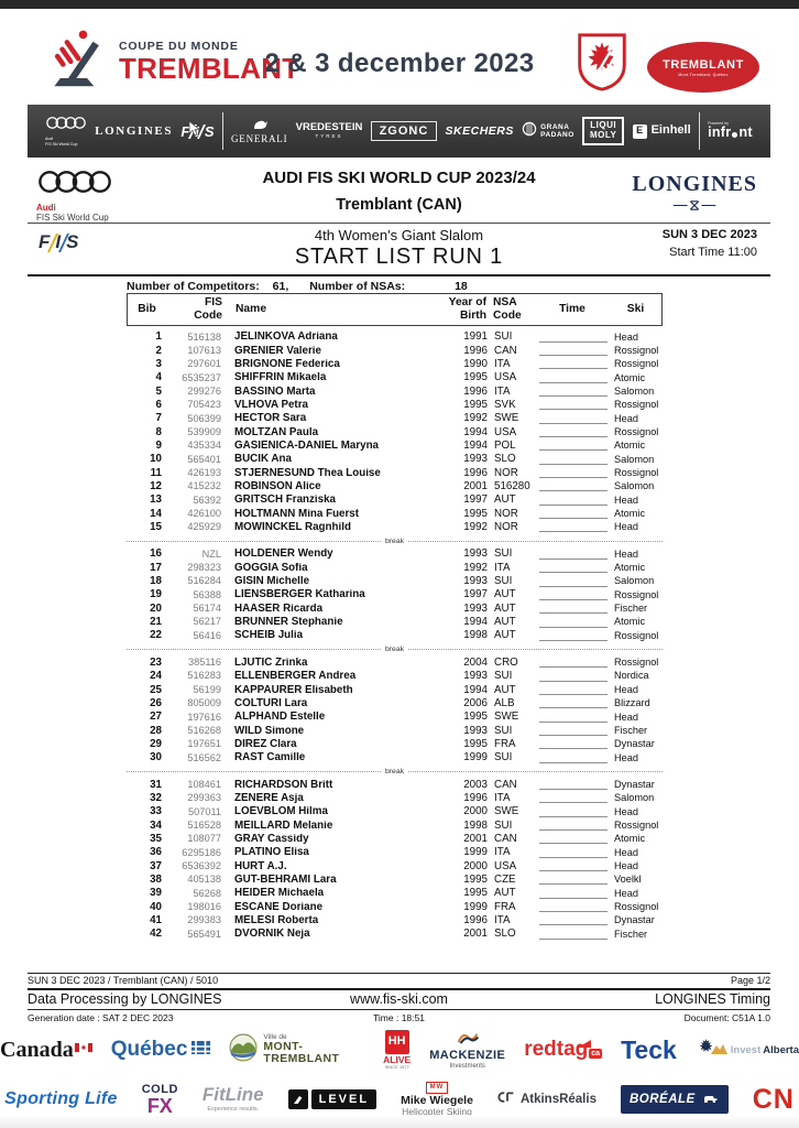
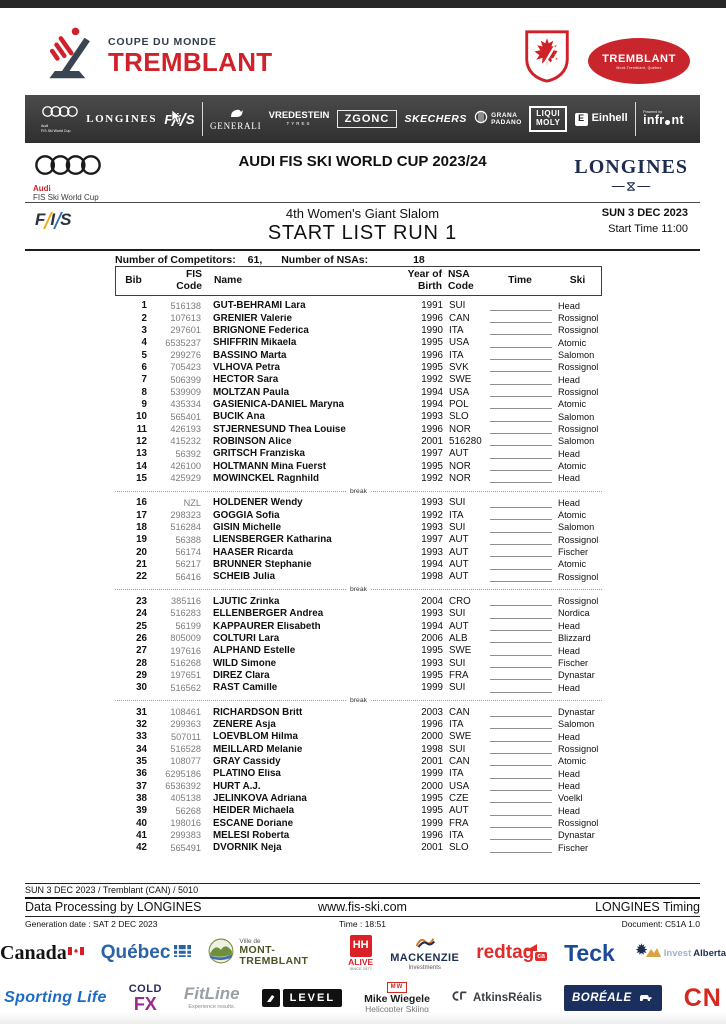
  COUPE DU MONDE
  TREMBLANT
- 2 & 3 december 2023
  TREMBLANT
  LONGINES
  F
  I
  S
  GENERALI
  VREDESTEIN
  ZGONC
  SKECHERS
  LIQUI
  MOLY
  E
  Einhell
  infr
  nt
  Audi
  FIS Ski World Cup
  AUDI FIS SKI WORLD CUP 2023/24
- Tremblant (CAN)
  LONGINES
  F
  I
  S
  4th Women's Giant Slalom
  START LIST RUN 1
  SUN 3 DEC 2023
  Start Time 11:00
  Number of Competitors: 61, Number of NSAs: 18
  Bib
  FIS
  Code
  Name
  Year of
  Birth
  NSA
  Code
  Time
  Ski
  1
  516138
- JELINKOVA Adriana
+ GUT-BEHRAMI Lara
  1991
  SUI
  Head
  2
  107613
  GRENIER Valerie
  1996
  CAN
  Rossignol
  3
  297601
  BRIGNONE Federica
  1990
  ITA
  Rossignol
  4
  6535237
  SHIFFRIN Mikaela
  1995
  USA
  Atomic
  5
  299276
  BASSINO Marta
  1996
  ITA
  Salomon
  6
  705423
  VLHOVA Petra
  1995
  SVK
  Rossignol
  7
  506399
  HECTOR Sara
  1992
  SWE
  Head
  8
  539909
  MOLTZAN Paula
  1994
  USA
  Rossignol
  9
  435334
  GASIENICA-DANIEL Maryna
  1994
  POL
  Atomic
  10
  565401
  BUCIK Ana
  1993
  SLO
  Salomon
  11
  426193
  STJERNESUND Thea Louise
  1996
  NOR
  Rossignol
  12
  415232
  ROBINSON Alice
  2001
  516280
  Salomon
  13
  56392
  GRITSCH Franziska
  1997
  AUT
  Head
  14
  426100
  HOLTMANN Mina Fuerst
  1995
  NOR
  Atomic
  15
  425929
  MOWINCKEL Ragnhild
  1992
  NOR
  Head
  16
  NZL
  HOLDENER Wendy
  1993
  SUI
  Head
  17
  298323
  GOGGIA Sofia
  1992
  ITA
  Atomic
  18
  516284
  GISIN Michelle
  1993
  SUI
  Salomon
  19
  56388
  LIENSBERGER Katharina
  1997
  AUT
  Rossignol
  20
  56174
  HAASER Ricarda
  1993
  AUT
  Fischer
  21
  56217
  BRUNNER Stephanie
  1994
  AUT
  Atomic
  22
  56416
  SCHEIB Julia
  1998
  AUT
  Rossignol
  23
  385116
  LJUTIC Zrinka
  2004
  CRO
  Rossignol
  24
  516283
  ELLENBERGER Andrea
  1993
  SUI
  Nordica
  25
  56199
  KAPPAURER Elisabeth
  1994
  AUT
  Head
  26
  805009
  COLTURI Lara
  2006
  ALB
  Blizzard
  27
  197616
  ALPHAND Estelle
  1995
  SWE
  Head
  28
  516268
  WILD Simone
  1993
  SUI
  Fischer
  29
  197651
  DIREZ Clara
  1995
  FRA
  Dynastar
  30
  516562
  RAST Camille
  1999
  SUI
  Head
  31
  108461
  RICHARDSON Britt
  2003
  CAN
  Dynastar
  32
  299363
  ZENERE Asja
  1996
  ITA
  Salomon
  33
  507011
  LOEVBLOM Hilma
  2000
  SWE
  Head
  34
  516528
  MEILLARD Melanie
  1998
  SUI
  Rossignol
  35
  108077
  GRAY Cassidy
  2001
  CAN
  Atomic
  36
  6295186
  PLATINO Elisa
  1999
  ITA
  Head
  37
  6536392
  HURT A.J.
  2000
  USA
  Head
  38
  405138
- GUT-BEHRAMI Lara
+ JELINKOVA Adriana
  1995
  CZE
  Voelkl
  39
  56268
  HEIDER Michaela
  1995
  AUT
  Head
  40
  198016
  ESCANE Doriane
  1999
  FRA
  Rossignol
  41
  299383
  MELESI Roberta
  1996
  ITA
  Dynastar
  42
  565491
  DVORNIK Neja
  2001
  SLO
  Fischer
  SUN 3 DEC 2023 / Tremblant (CAN) / 5010
- Page 1/2
  Data Processing by LONGINES
  www.fis-ski.com
  LONGINES Timing
  Generation date : SAT 2 DEC 2023
  Time : 18:51
  Document: C51A 1.0
  Canada
  Québec
  MONT-TREMBLANT
  HH
  ALIVE
  MACKENZIE
  redtag
  Teck
  Invest
  Alberta
  Sporting Life
  COLD
  FX
  FitLine
  LEVEL
  Mike Wiegele
  Helicopter Skiing
  AtkinsRéalis
  BORÉALE
  CN
